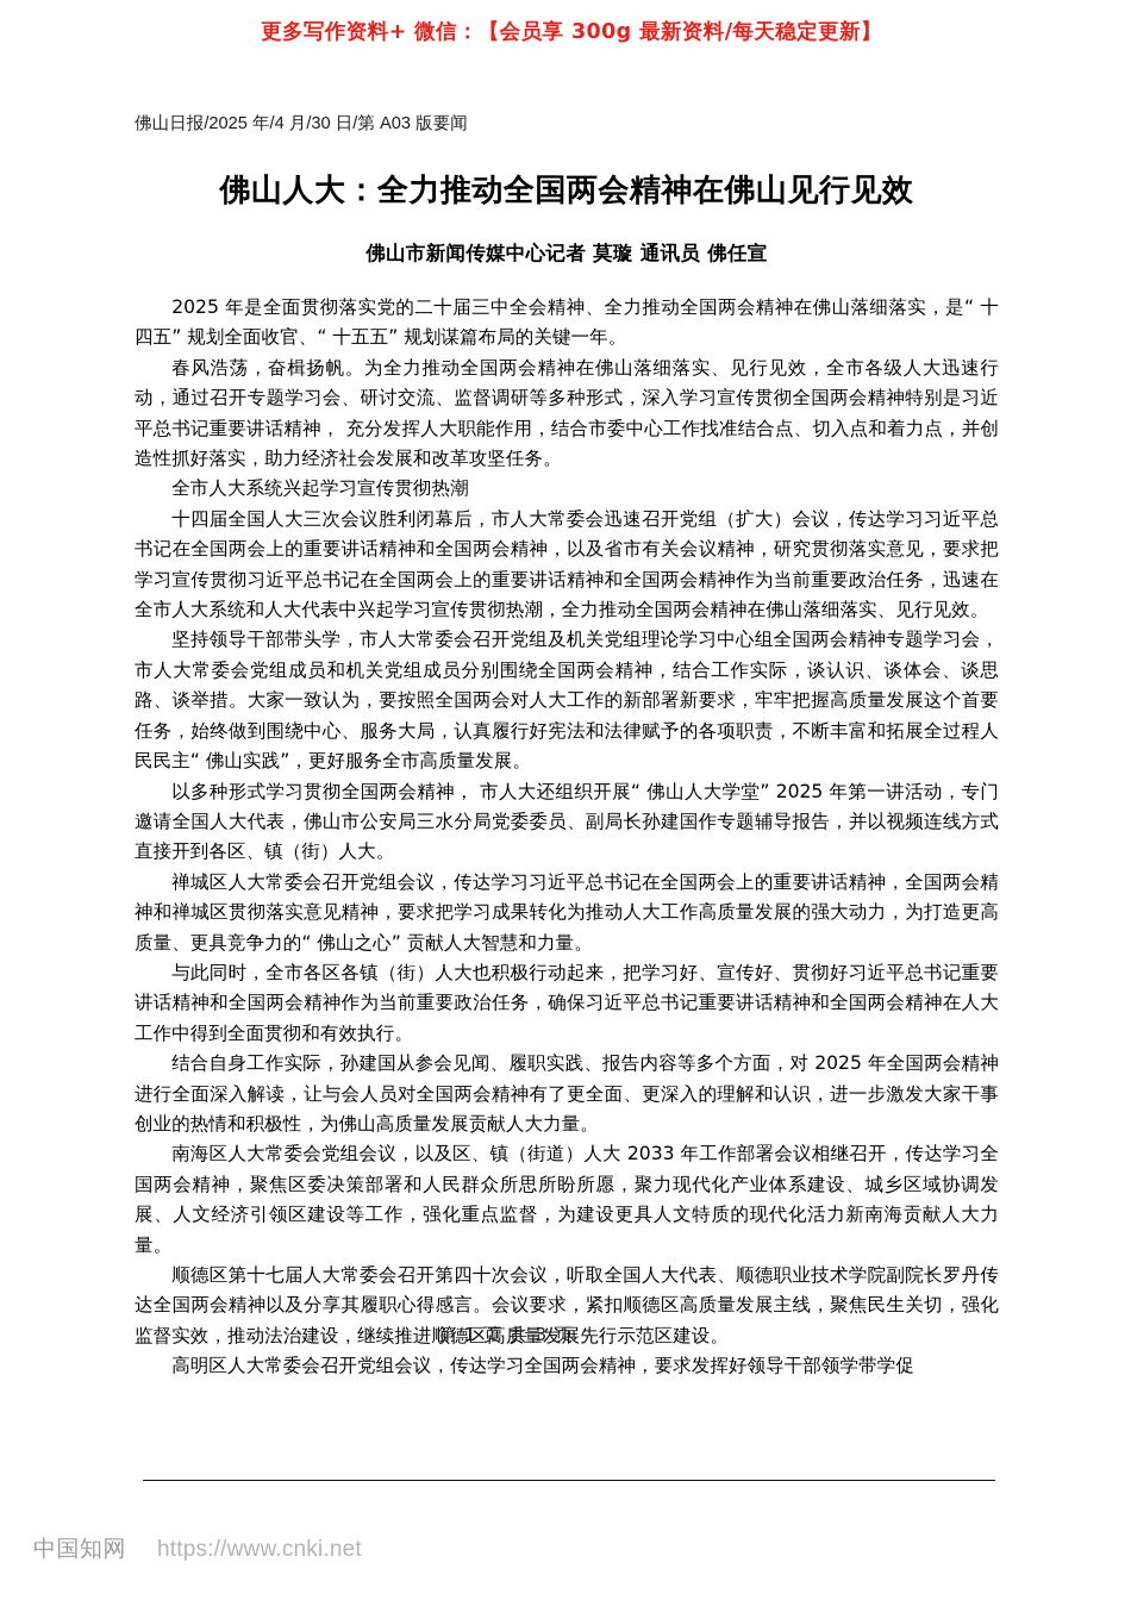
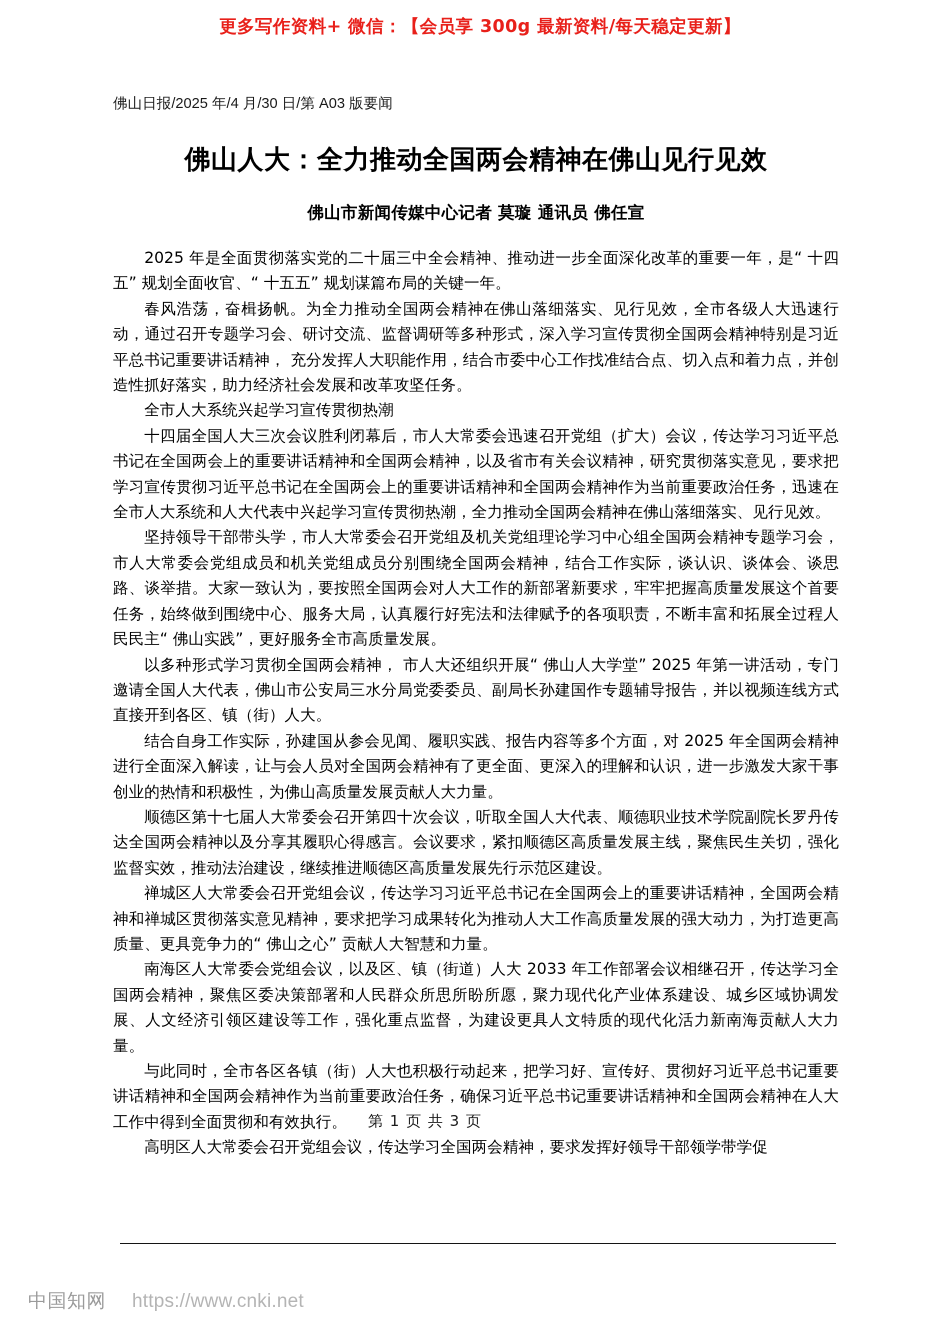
  更多写作资料+ 微信：【会员享 300g 最新资料/每天稳定更新】
  佛山日报/2025 年/4 月/30 日/第 A03 版要闻
  佛山人大：全力推动全国两会精神在佛山见行见效
  佛山市新闻传媒中心记者 莫璇 通讯员 佛任宣
- 2025 年是全面贯彻落实党的二十届三中全会精神、全力推动全国两会精神在佛山落细落实，是“ 十四五” 规划全面收官、“ 十五五” 规划谋篇布局的关键一年。
+ 2025 年是全面贯彻落实党的二十届三中全会精神、推动进一步全面深化改革的重要一年，是“ 十四五” 规划全面收官、“ 十五五” 规划谋篇布局的关键一年。
  春风浩荡，奋楫扬帆。为全力推动全国两会精神在佛山落细落实、见行见效，全市各级人大迅速行动，通过召开专题学习会、研讨交流、监督调研等多种形式，深入学习宣传贯彻全国两会精神特别是习近平总书记重要讲话精神， 充分发挥人大职能作用，结合市委中心工作找准结合点、切入点和着力点，并创造性抓好落实，助力经济社会发展和改革攻坚任务。
  全市人大系统兴起学习宣传贯彻热潮
  十四届全国人大三次会议胜利闭幕后，市人大常委会迅速召开党组（扩大）会议，传达学习习近平总书记在全国两会上的重要讲话精神和全国两会精神，以及省市有关会议精神，研究贯彻落实意见，要求把学习宣传贯彻习近平总书记在全国两会上的重要讲话精神和全国两会精神作为当前重要政治任务，迅速在全市人大系统和人大代表中兴起学习宣传贯彻热潮，全力推动全国两会精神在佛山落细落实、见行见效。
  坚持领导干部带头学，市人大常委会召开党组及机关党组理论学习中心组全国两会精神专题学习会，市人大常委会党组成员和机关党组成员分别围绕全国两会精神，结合工作实际，谈认识、谈体会、谈思路、谈举措。大家一致认为，要按照全国两会对人大工作的新部署新要求，牢牢把握高质量发展这个首要任务，始终做到围绕中心、服务大局，认真履行好宪法和法律赋予的各项职责，不断丰富和拓展全过程人民民主“ 佛山实践”，更好服务全市高质量发展。
  以多种形式学习贯彻全国两会精神， 市人大还组织开展“ 佛山人大学堂” 2025 年第一讲活动，专门邀请全国人大代表，佛山市公安局三水分局党委委员、副局长孙建国作专题辅导报告，并以视频连线方式直接开到各区、镇（街）人大。
- 禅城区人大常委会召开党组会议，传达学习习近平总书记在全国两会上的重要讲话精神，全国两会精神和禅城区贯彻落实意见精神，要求把学习成果转化为推动人大工作高质量发展的强大动力，为打造更高质量、更具竞争力的“ 佛山之心” 贡献人大智慧和力量。
+ 结合自身工作实际，孙建国从参会见闻、履职实践、报告内容等多个方面，对 2025 年全国两会精神进行全面深入解读，让与会人员对全国两会精神有了更全面、更深入的理解和认识，进一步激发大家干事创业的热情和积极性，为佛山高质量发展贡献人大力量。
- 与此同时，全市各区各镇（街）人大也积极行动起来，把学习好、宣传好、贯彻好习近平总书记重要讲话精神和全国两会精神作为当前重要政治任务，确保习近平总书记重要讲话精神和全国两会精神在人大工作中得到全面贯彻和有效执行。
+ 顺德区第十七届人大常委会召开第四十次会议，听取全国人大代表、顺德职业技术学院副院长罗丹传达全国两会精神以及分享其履职心得感言。会议要求，紧扣顺德区高质量发展主线，聚焦民生关切，强化监督实效，推动法治建设，继续推进顺德区高质量发展先行示范区建设。
- 结合自身工作实际，孙建国从参会见闻、履职实践、报告内容等多个方面，对 2025 年全国两会精神进行全面深入解读，让与会人员对全国两会精神有了更全面、更深入的理解和认识，进一步激发大家干事创业的热情和积极性，为佛山高质量发展贡献人大力量。
+ 禅城区人大常委会召开党组会议，传达学习习近平总书记在全国两会上的重要讲话精神，全国两会精神和禅城区贯彻落实意见精神，要求把学习成果转化为推动人大工作高质量发展的强大动力，为打造更高质量、更具竞争力的“ 佛山之心” 贡献人大智慧和力量。
  南海区人大常委会党组会议，以及区、镇（街道）人大 2033 年工作部署会议相继召开，传达学习全国两会精神，聚焦区委决策部署和人民群众所思所盼所愿，聚力现代化产业体系建设、城乡区域协调发展、人文经济引领区建设等工作，强化重点监督，为建设更具人文特质的现代化活力新南海贡献人大力量。
- 顺德区第十七届人大常委会召开第四十次会议，听取全国人大代表、顺德职业技术学院副院长罗丹传达全国两会精神以及分享其履职心得感言。会议要求，紧扣顺德区高质量发展主线，聚焦民生关切，强化监督实效，推动法治建设，继续推进顺德区高质量发展先行示范区建设。
+ 与此同时，全市各区各镇（街）人大也积极行动起来，把学习好、宣传好、贯彻好习近平总书记重要讲话精神和全国两会精神作为当前重要政治任务，确保习近平总书记重要讲话精神和全国两会精神在人大工作中得到全面贯彻和有效执行。
  高明区人大常委会召开党组会议，传达学习全国两会精神，要求发挥好领导干部领学带学促
  第 1 页 共 3 页
  中国知网
  https://www.cnki.net
